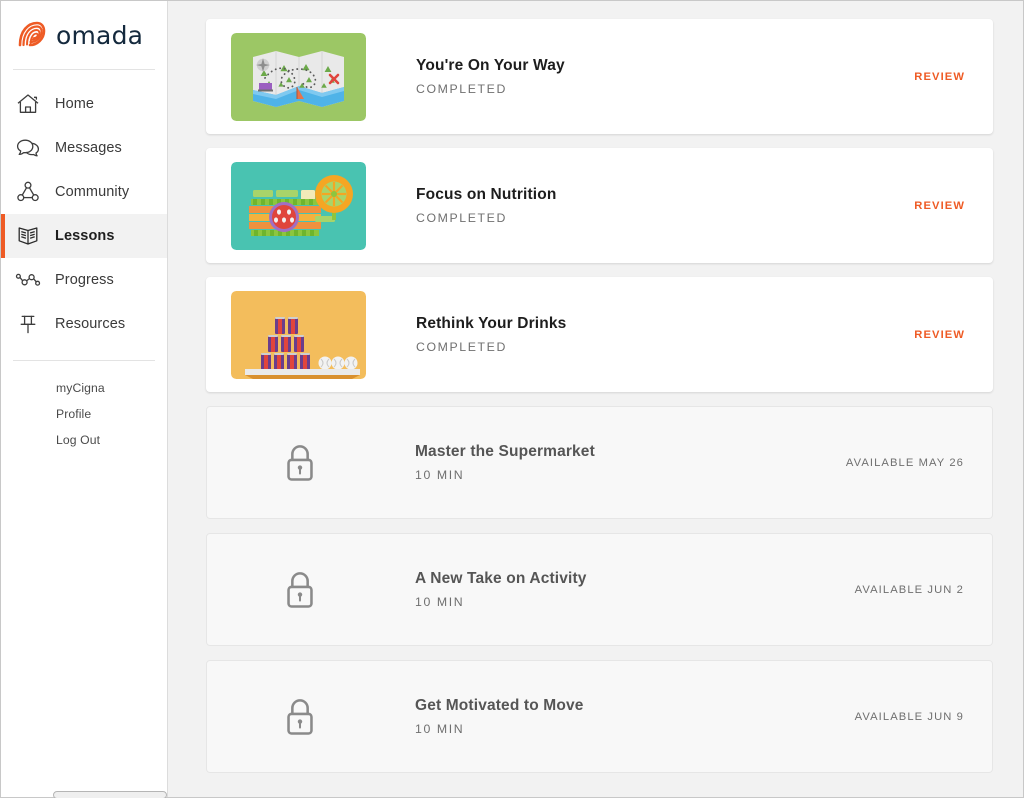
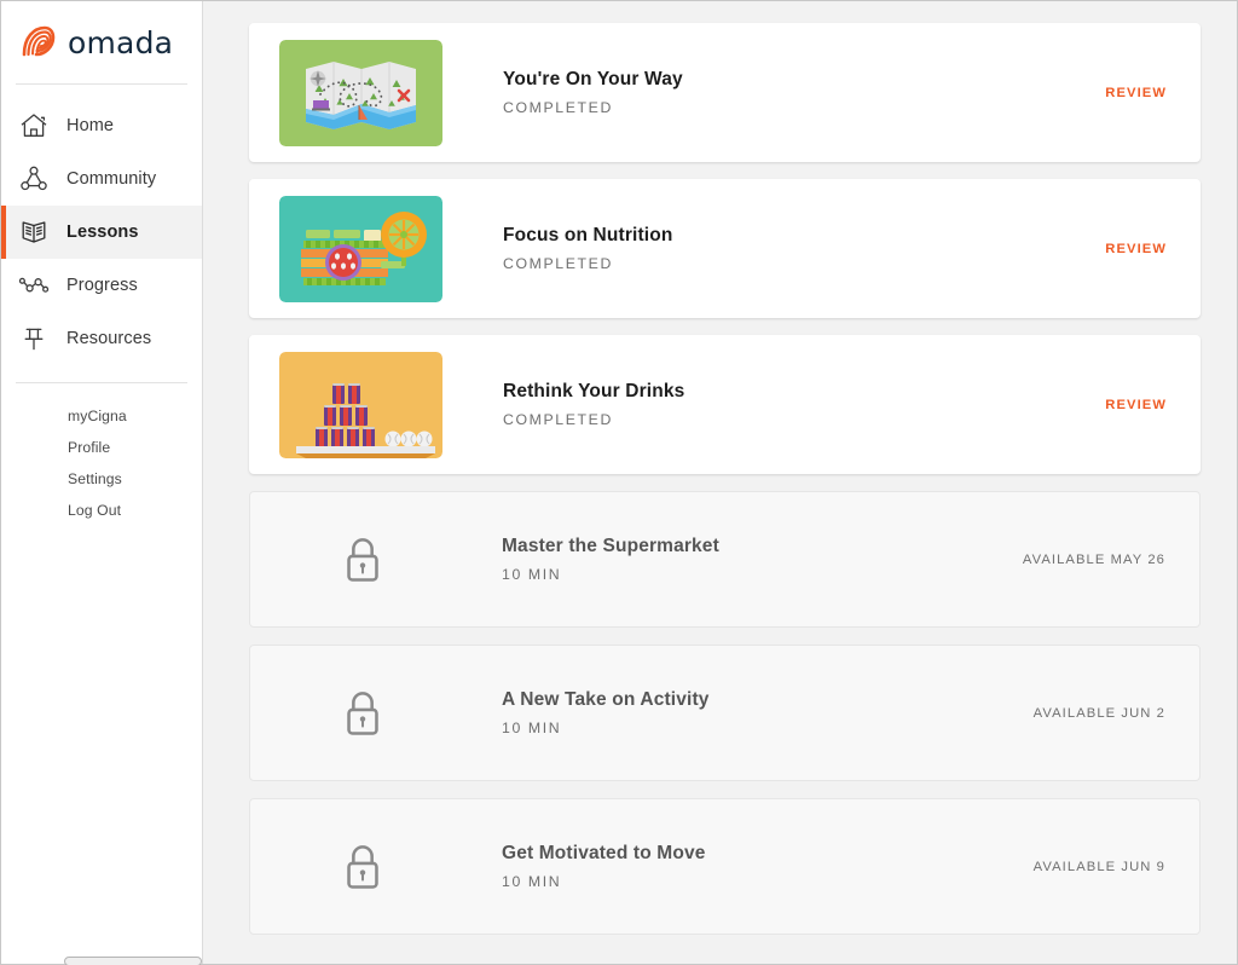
  omada
  Home
- Messages
  Community
  Lessons
  Progress
  Resources
  myCigna
  Profile
+ Settings
  Log Out
  You're On Your Way
  COMPLETED
  REVIEW
  Focus on Nutrition
  COMPLETED
  REVIEW
  Rethink Your Drinks
  COMPLETED
  REVIEW
  Master the Supermarket
  10 MIN
  AVAILABLE MAY 26
  A New Take on Activity
  10 MIN
  AVAILABLE JUN 2
  Get Motivated to Move
  10 MIN
  AVAILABLE JUN 9
